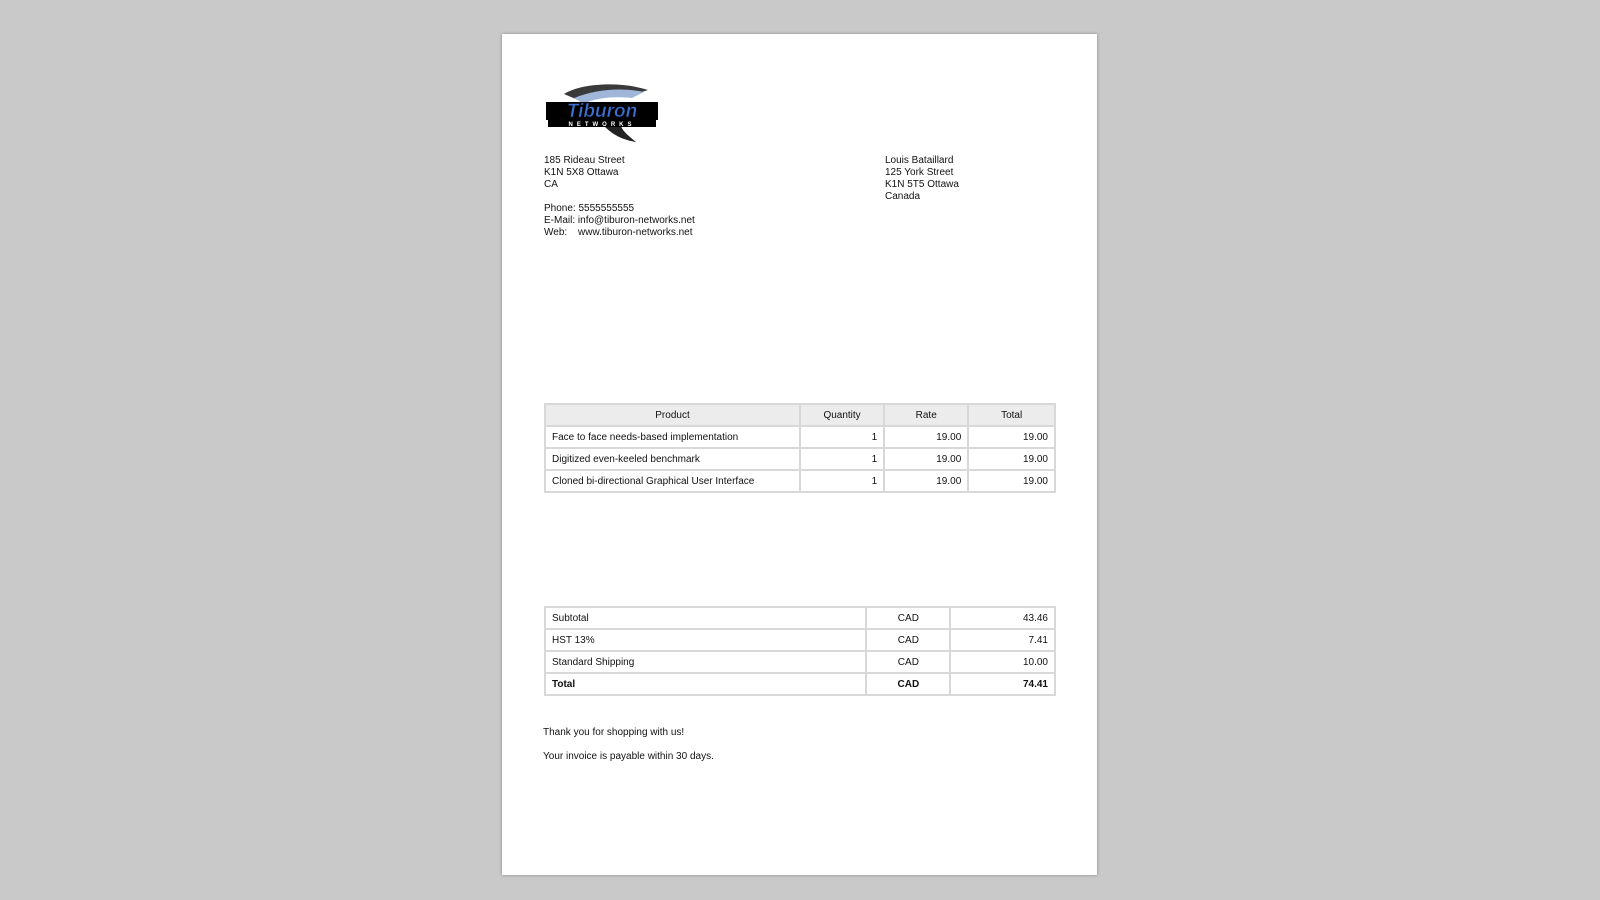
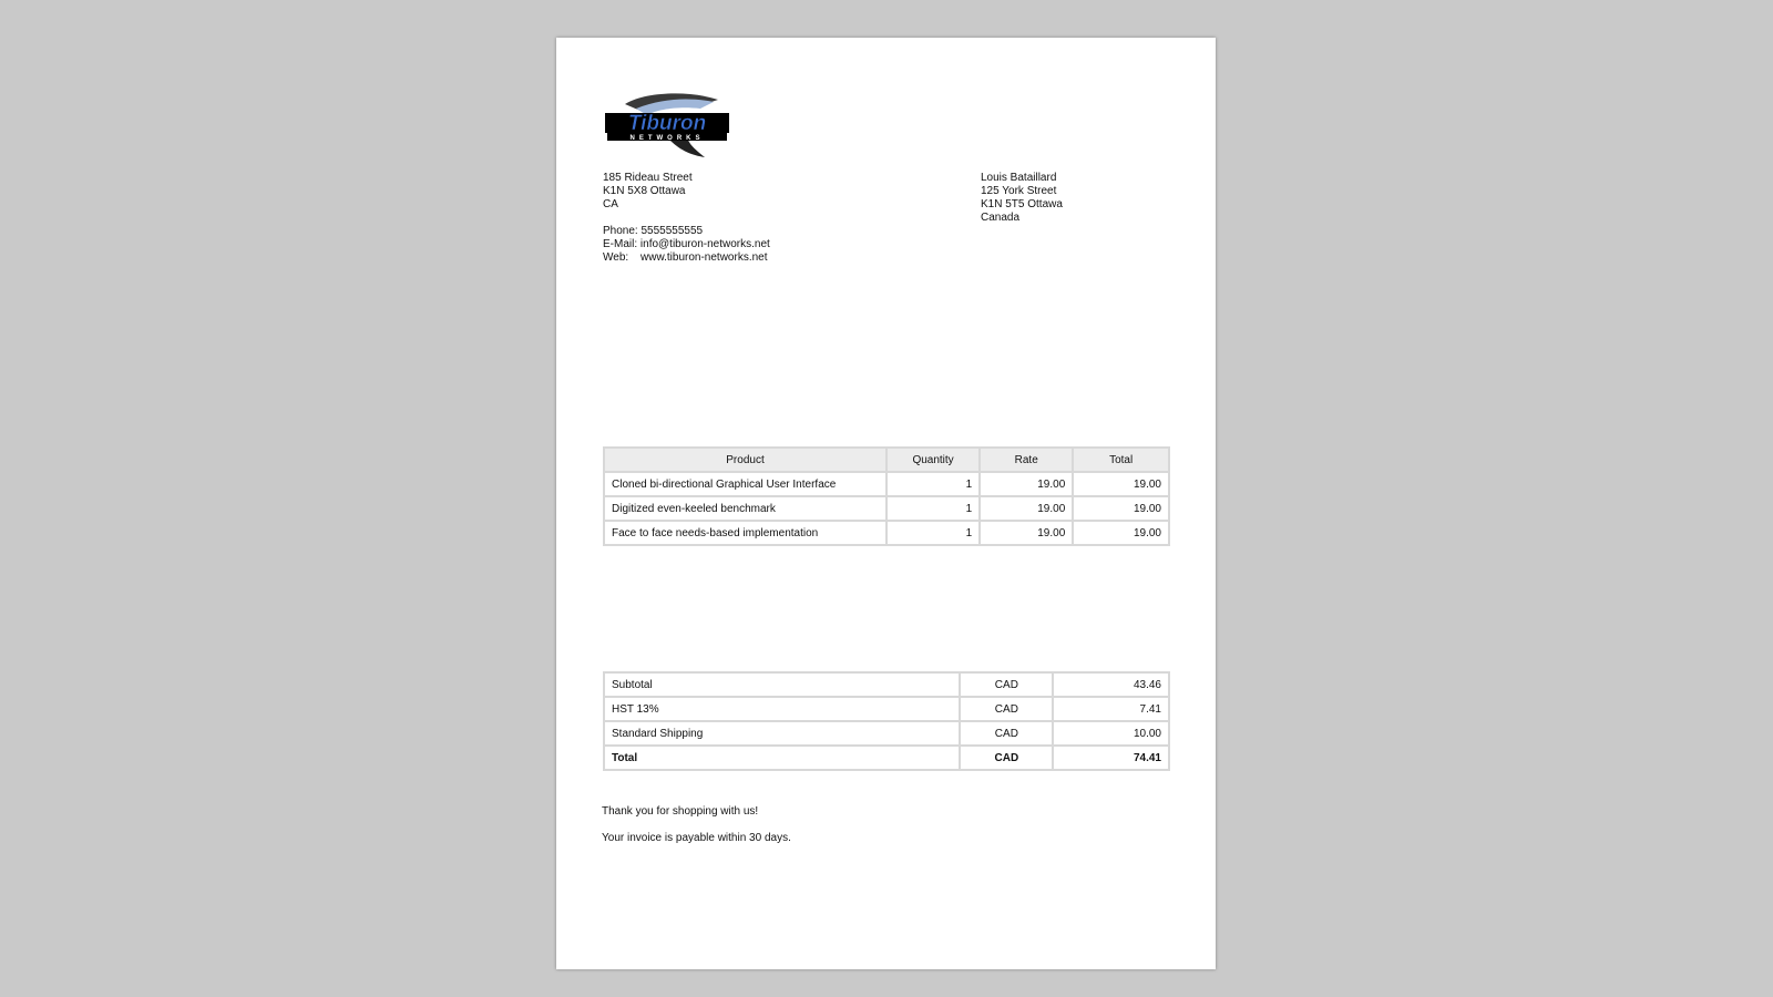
  Tiburon
  185 Rideau Street
  K1N 5X8 Ottawa
  CA
  Phone: 5555555555
  E-Mail: info@tiburon-networks.net
  Web: www.tiburon-networks.net
  Louis Bataillard
  125 York Street
  K1N 5T5 Ottawa
  Canada
  Product	Quantity	Rate	Total
- Face to face needs-based implementation	1	19.00	19.00
+ Cloned bi-directional Graphical User Interface	1	19.00	19.00
  Digitized even-keeled benchmark	1	19.00	19.00
- Cloned bi-directional Graphical User Interface	1	19.00	19.00
+ Face to face needs-based implementation	1	19.00	19.00
  Subtotal	CAD	43.46
  HST 13%	CAD	7.41
  Standard Shipping	CAD	10.00
  Total	CAD	74.41
  Thank you for shopping with us!
  Your invoice is payable within 30 days.
